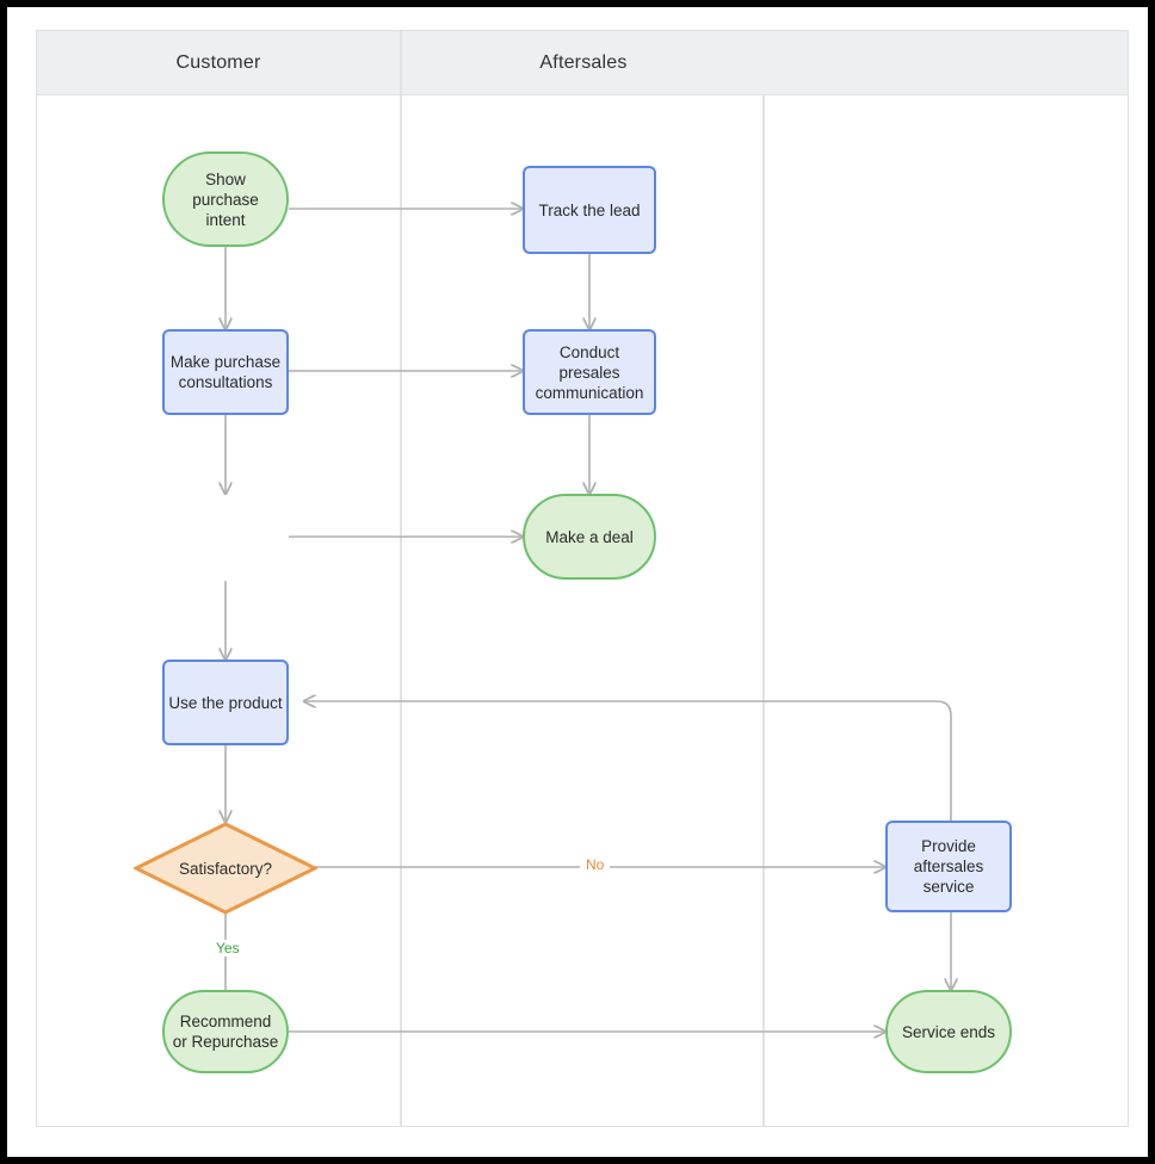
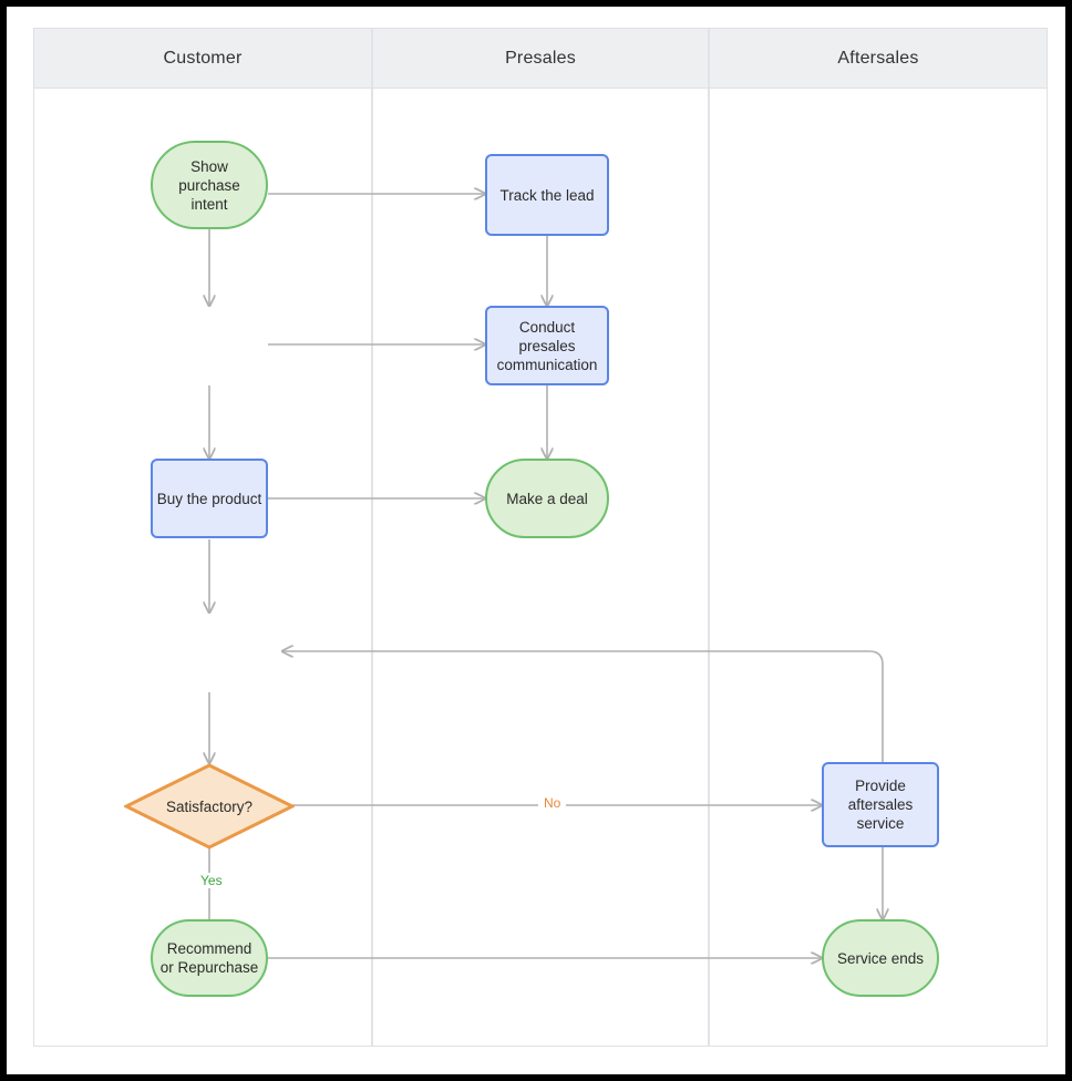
  Customer
+ Presales
  Aftersales
  Show
  purchase
  intent
  Track the lead
- Make purchase
- consultations
  Conduct
  presales
  communication
+ Buy the product
  Make a deal
- Use the product
  Satisfactory?
  Provide
  aftersales
  service
  Recommend
  or Repurchase
  Service ends
  No
  Yes
